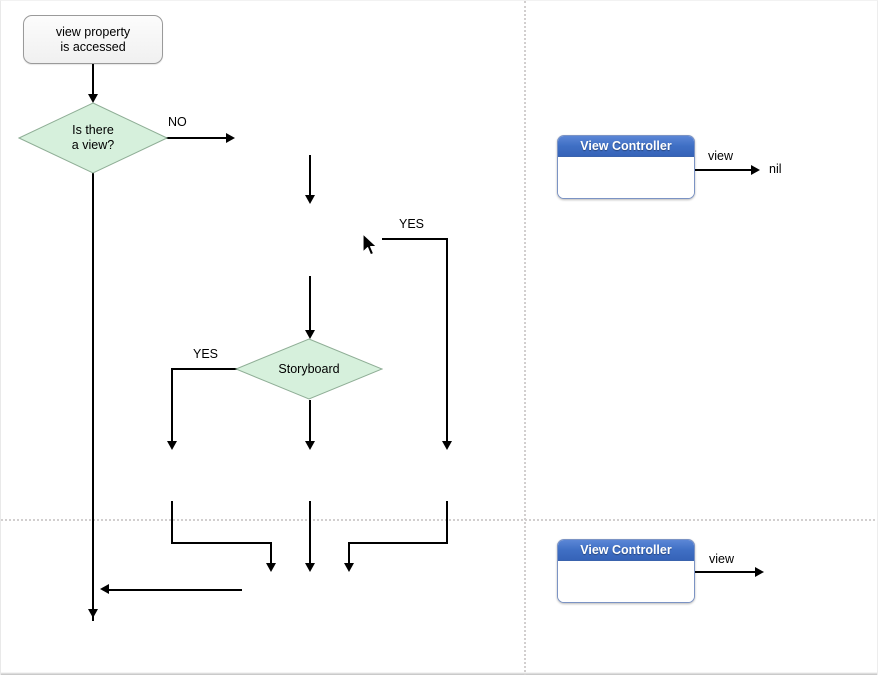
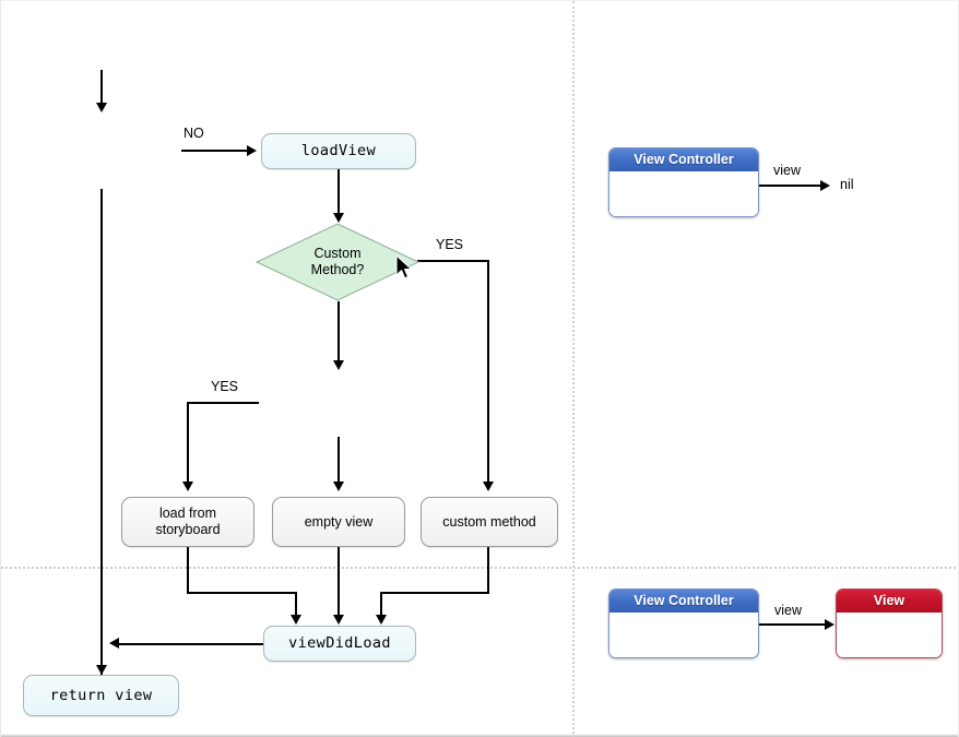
- view property
- is accessed
- Is there
- a view?
  NO
+ loadView
+ Custom
+ Method?
  YES
- Storyboard
  YES
+ load from
+ storyboard
+ empty view
+ custom method
+ viewDidLoad
+ return view
  View Controller
  view
  nil
  View Controller
  view
+ View
